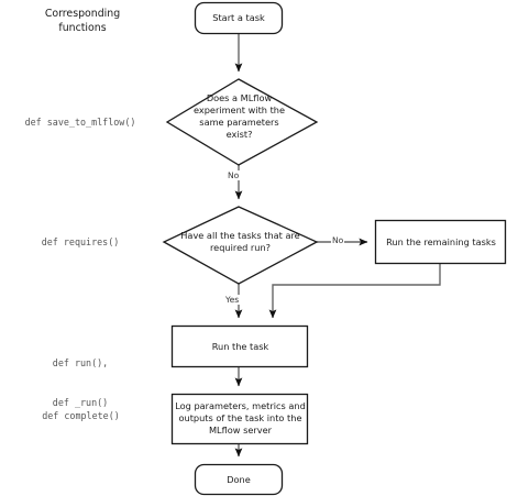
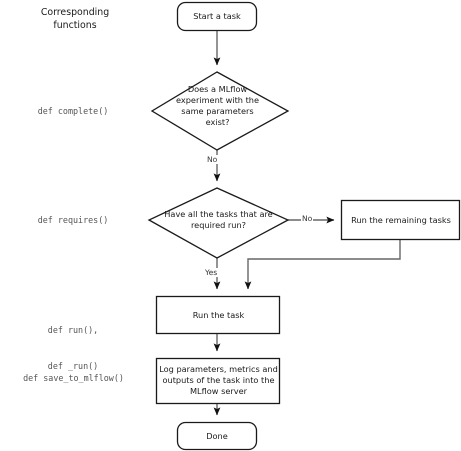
  Corresponding
  functions
- def save_to_mlflow()
+ def complete()
  def requires()
  def run(),
  def _run()
- def complete()
+ def save_to_mlflow()
  Start a task
  Does a MLflow
  experiment with the
  same parameters
  exist?
  Have all the tasks that are
  required run?
  Run the remaining tasks
  Run the task
  Log parameters, metrics and
  outputs of the task into the
  MLflow server
  Done
  No
  Yes
  No
